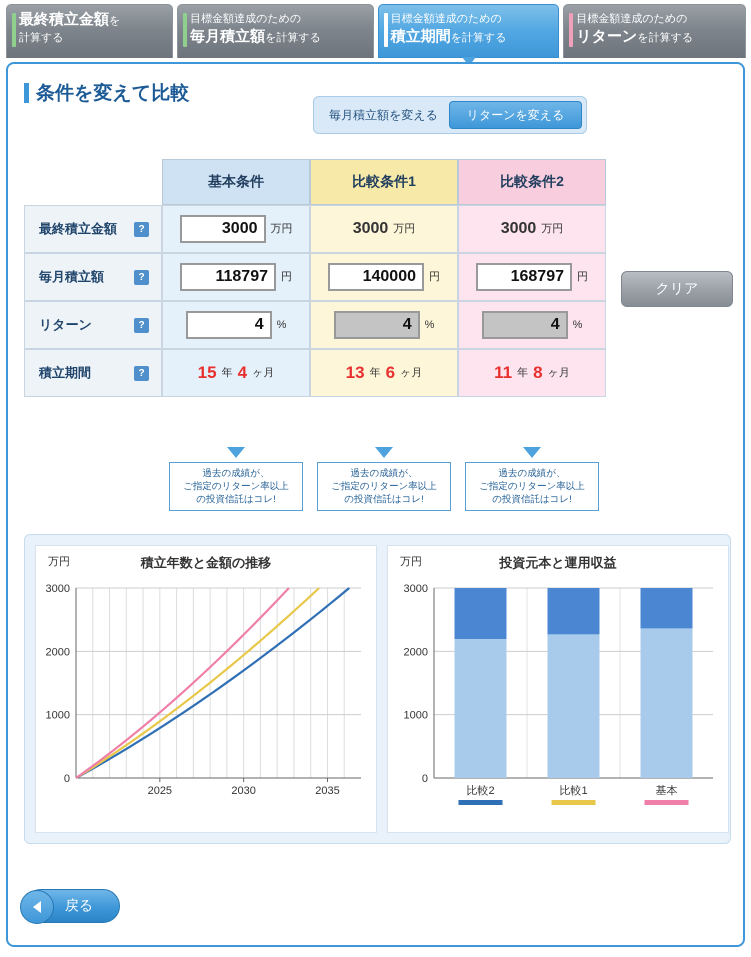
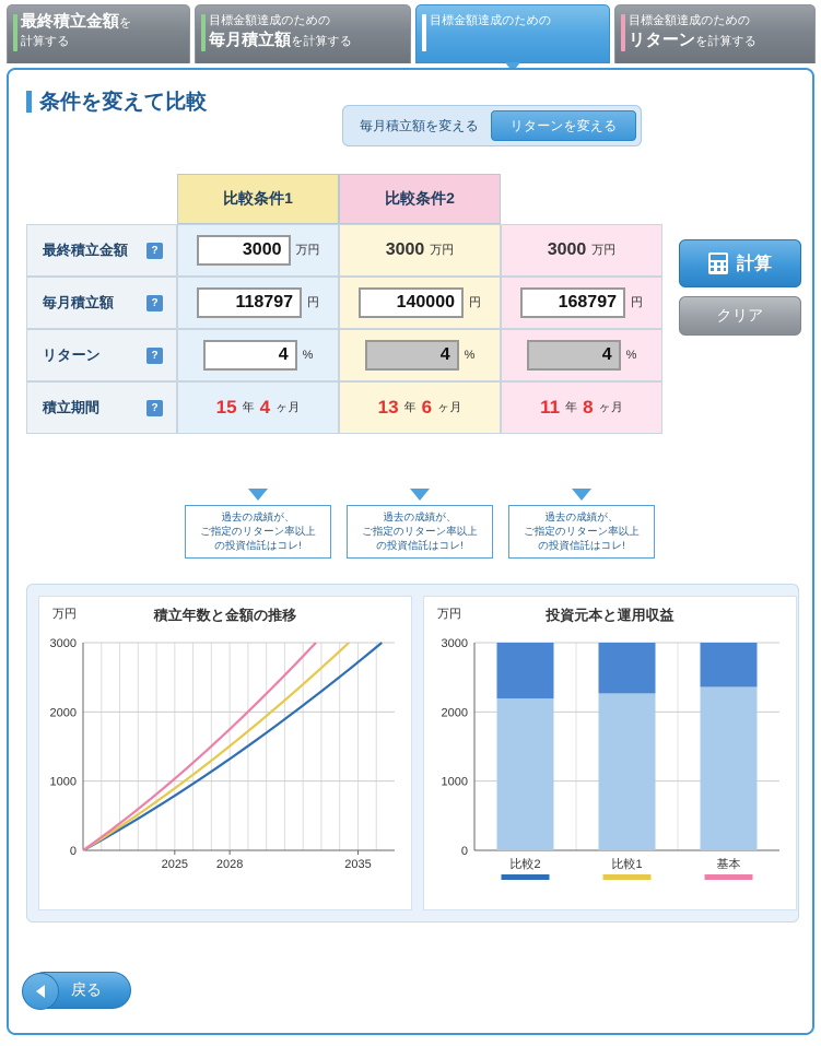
  最終積立金額を
  計算する
  目標金額達成のための
  毎月積立額を計算する
  目標金額達成のための
- 積立期間を計算する
  目標金額達成のための
  リターンを計算する
  条件を変えて比較
  毎月積立額を変える
  リターンを変える
- 基本条件
  比較条件1
  比較条件2
  最終積立金額
  ?
  3000
  万円
  3000
  万円
  3000
  万円
  毎月積立額
  ?
  118797
  円
  140000
  円
  168797
  円
  リターン
  ?
  4
  %
  4
  %
  4
  %
  積立期間
  ?
  15
  年
  4
  ヶ月
  13
  年
  6
  ヶ月
  11
  年
  8
  ヶ月
+ 計算
  クリア
  過去の成績が、
  ご指定のリターン率以上
  の投資信託はコレ!
  過去の成績が、
  ご指定のリターン率以上
  の投資信託はコレ!
  過去の成績が、
  ご指定のリターン率以上
  の投資信託はコレ!
  万円
  積立年数と金額の推移
  1000
  2000
  3000
  0
  2025
- 2030
+ 2028
  2035
  万円
  投資元本と運用収益
  0
  1000
  2000
  3000
  比較2
  比較1
  基本
  戻る
